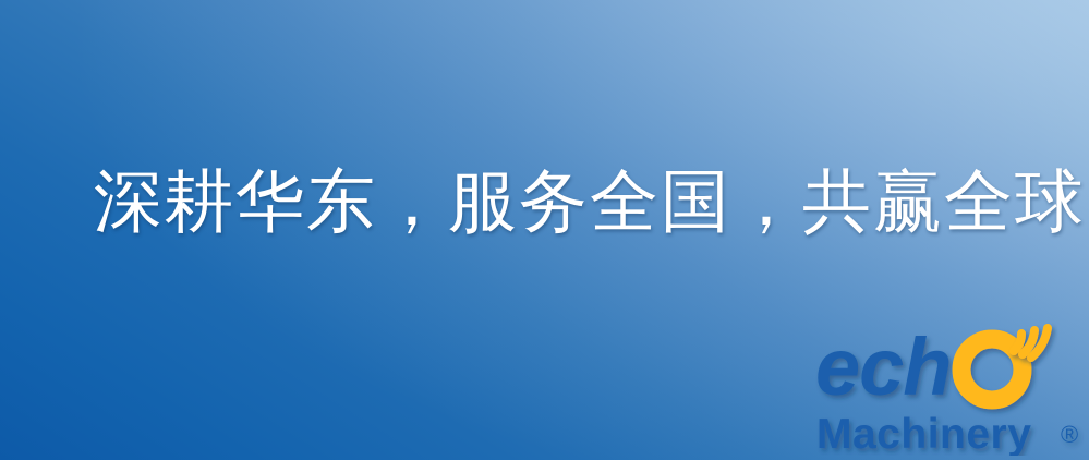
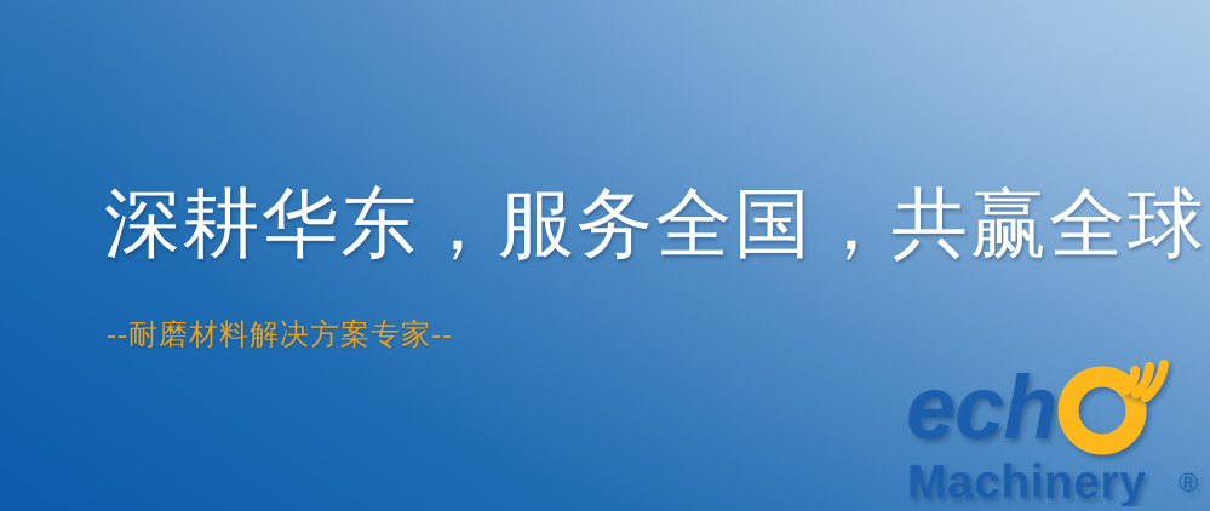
  深耕华东，服务全国，共赢全球
+ --耐磨材料解决方案专家--
  ech
  Machinery
  ®
